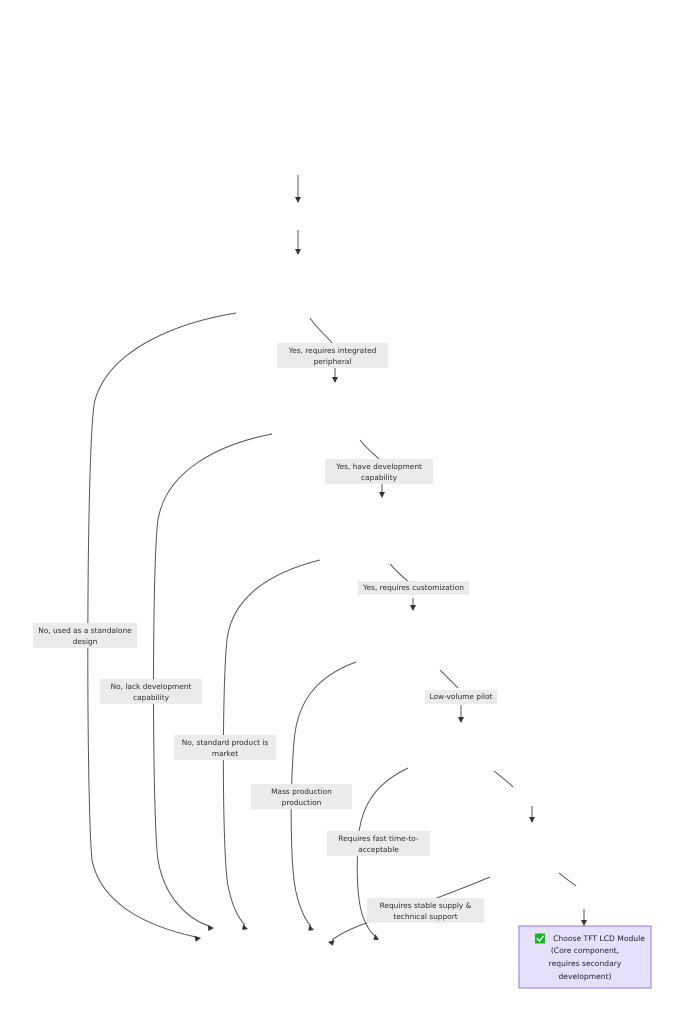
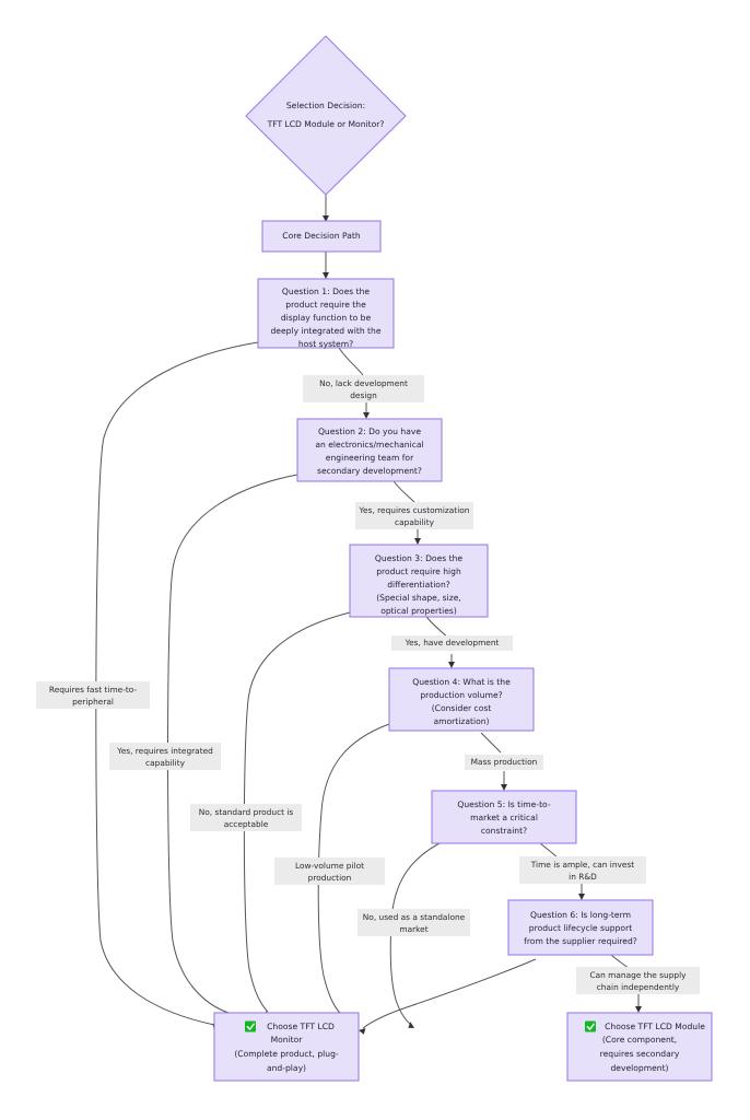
+ Selection Decision:
+ TFT LCD Module or Monitor?
+ Core Decision Path
+ Question 1: Does the
+ product require the
+ display function to be
+ deeply integrated with the
+ host system?
+ Question 2: Do you have
+ an electronics/mechanical
+ engineering team for
+ secondary development?
+ Question 3: Does the
+ product require high
+ differentiation?
+ (Special shape, size,
+ optical properties)
+ Question 4: What is the
+ production volume?
+ (Consider cost
+ amortization)
+ Question 5: Is time-to-
+ market a critical
+ constraint?
+ Question 6: Is long-term
+ product lifecycle support
+ from the supplier required?
+ Choose TFT LCD
+ Monitor
+ (Complete product, plug-
+ and-play)
  Choose TFT LCD Module
  (Core component,
  requires secondary
  development)
- Yes, requires integrated
+ No, lack development
- peripheral
+ design
- Yes, have development
+ Yes, requires customization
  capability
- Yes, requires customization
+ Yes, have development
- Low-volume pilot
+ Mass production
+ Time is ample, can invest
+ in R&D
+ Can manage the supply
+ chain independently
- No, used as a standalone
+ Requires fast time-to-
- design
+ peripheral
- No, lack development
+ Yes, requires integrated
  capability
  No, standard product is
- market
+ acceptable
- Mass production
+ Low-volume pilot
  production
- Requires fast time-to-
+ No, used as a standalone
- acceptable
+ market
- Requires stable supply &
- technical support
